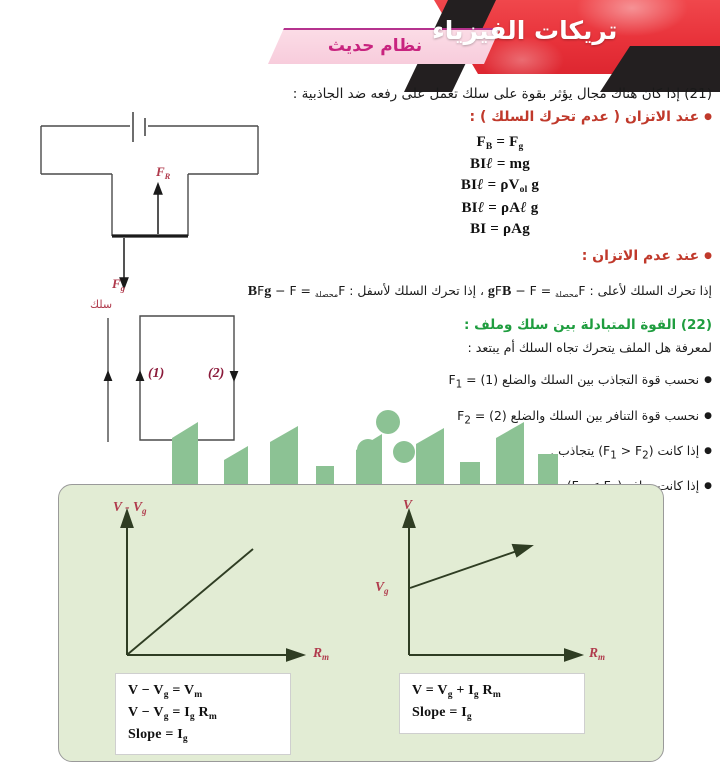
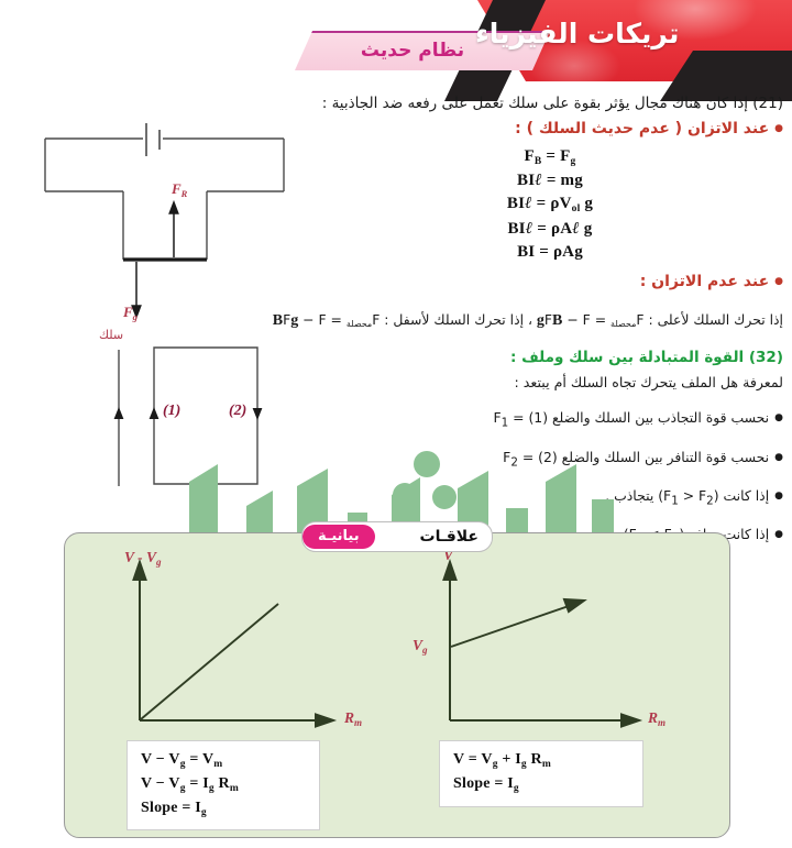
  تريكات الفيزياء
  نظام حديث
  FR
  Fg
  سلك
  (1)
  (2)
  (21) إذا كان هناك مجال يؤثر بقوة على سلك تعمل على رفعه ضد الجاذبية :
- عند الاتزان ( عدم تحرك السلك ) :
+ عند الاتزان ( عدم حديث السلك ) :
  FB = Fg
  BIℓ = mg
  BIℓ = ρVol g
  BIℓ = ρAℓ g
  BI = ρAg
  عند عدم الاتزان :
  إذا تحرك السلك لأعلى : Fمحصلة = FB − Fg ، إذا تحرك السلك لأسفل : Fمحصلة = Fg − FB
- (22) القوة المتبادلة بين سلك وملف :
+ (32) القوة المتبادلة بين سلك وملف :
  لمعرفة هل الملف يتحرك تجاه السلك أم يبتعد :
  نحسب قوة التجاذب بين السلك والضلع (1) = F1
  نحسب قوة التنافر بين السلك والضلع (2) = F2
  إذا كانت (F1 > F2) يتجاذب .
  V - Vg
  Rm
  V − Vg = Vm
  V − Vg = Ig Rm
  Slope = Ig
  V
  Vg
  Rm
  V = Vg + Ig Rm
  Slope = Ig
+ علاقـات
+ بيانيـة
